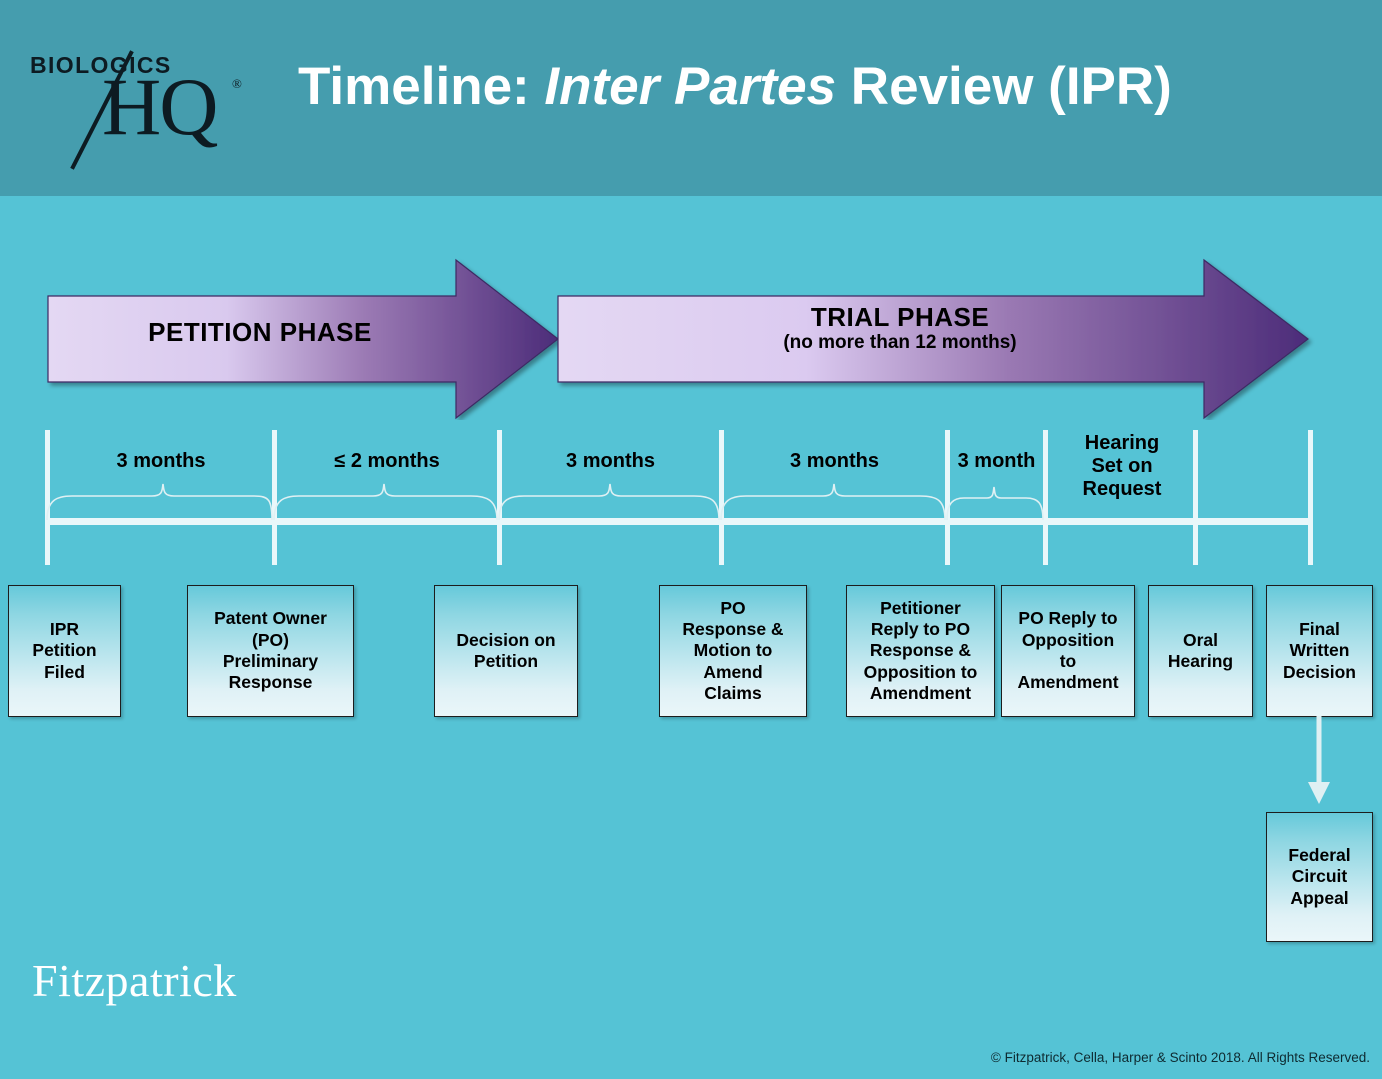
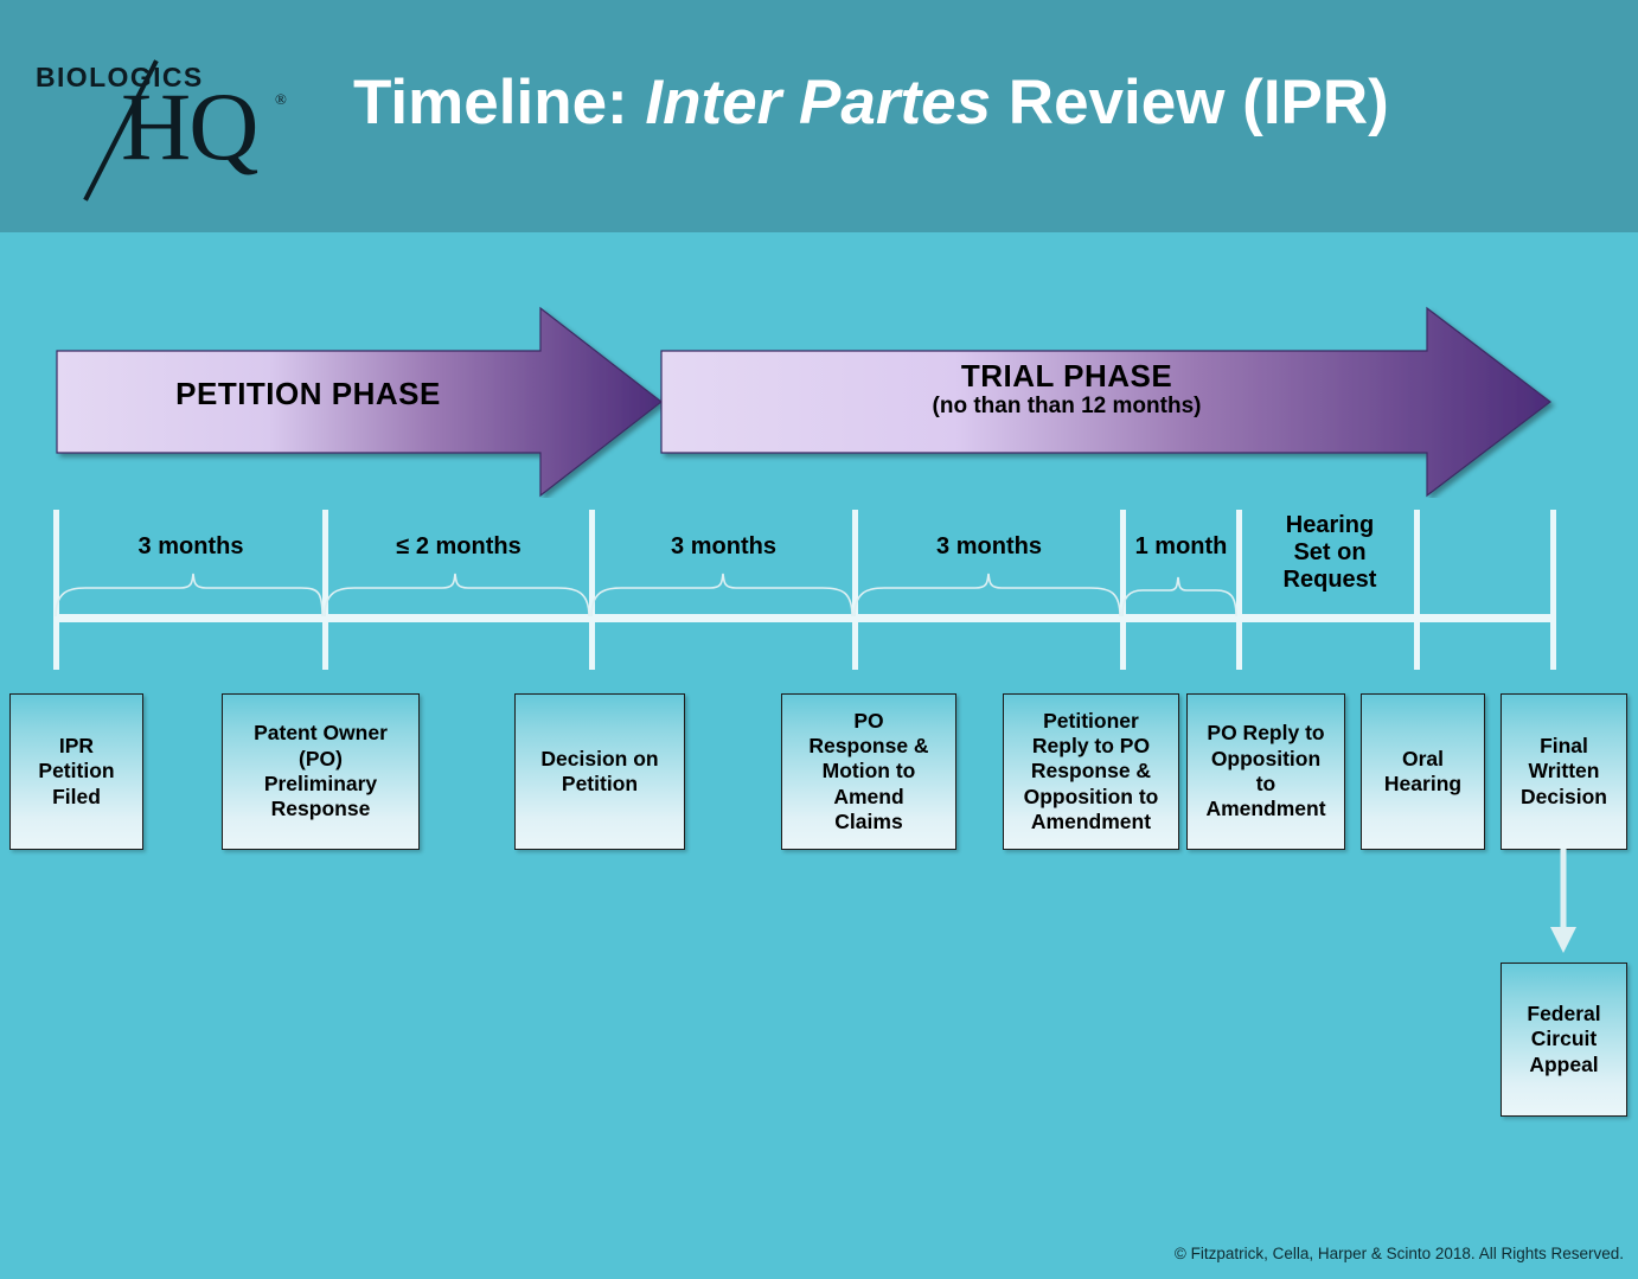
  BIOLOGICS
  HQ
  ®
  Timeline: Inter Partes Review (IPR)
  PETITION PHASE
  TRIAL PHASE
- (no more than 12 months)
+ (no than than 12 months)
  3 months
  ≤ 2 months
  3 months
  3 months
- 3 month
+ 1 month
  Hearing
  Set on
  Request
  IPR
  Petition
  Filed
  Patent Owner
  (PO)
  Preliminary
  Response
  Decision on
  Petition
  PO
  Response &
  Motion to
  Amend
  Claims
  Petitioner
  Reply to PO
  Response &
  Opposition to
  Amendment
  PO Reply to
  Opposition
  to
  Amendment
  Oral
  Hearing
  Final
  Written
  Decision
  Federal
  Circuit
  Appeal
- Fitzpatrick
  © Fitzpatrick, Cella, Harper & Scinto 2018. All Rights Reserved.
